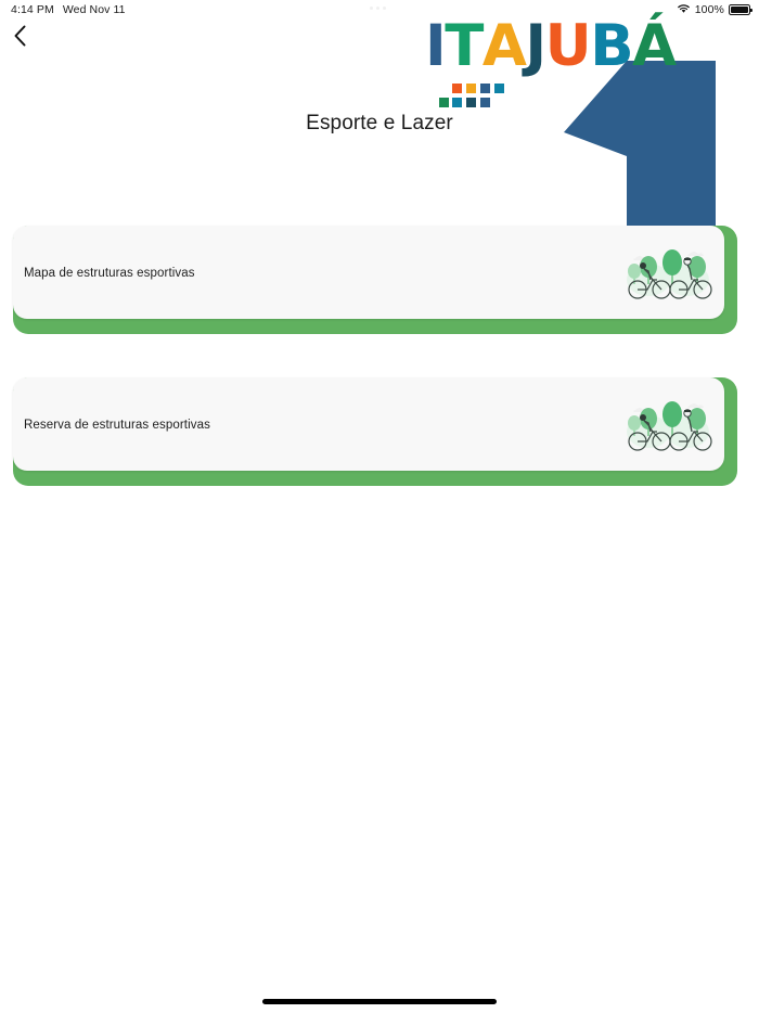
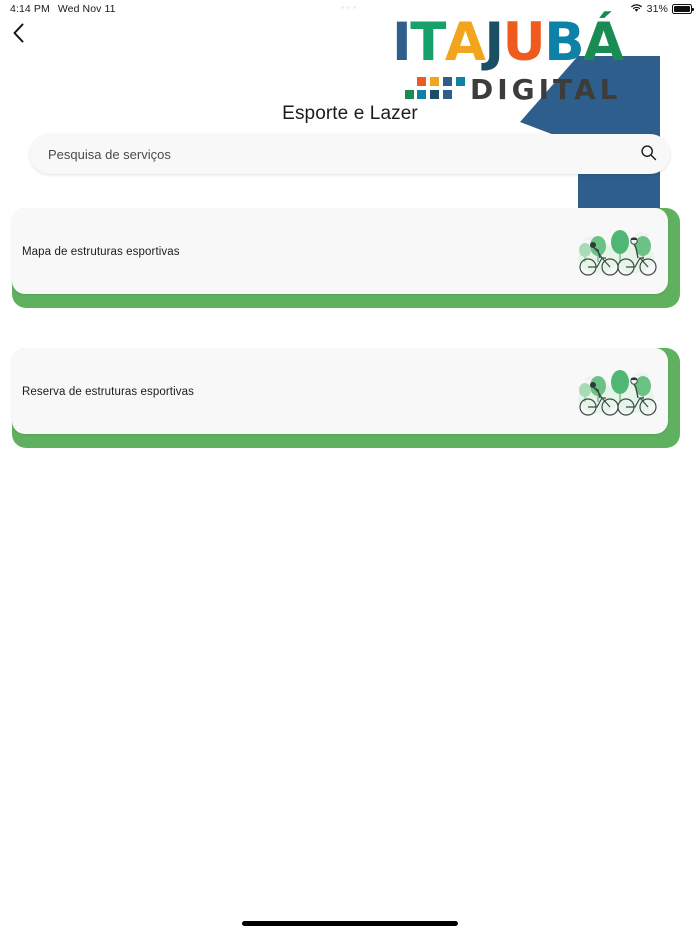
  4:14 PM
  Wed Nov 11
- 100%
+ 31%
  ITAJUBÁ
+ DIGITAL
  Esporte e Lazer
+ Pesquisa de serviços
  Mapa de estruturas esportivas
  Reserva de estruturas esportivas
